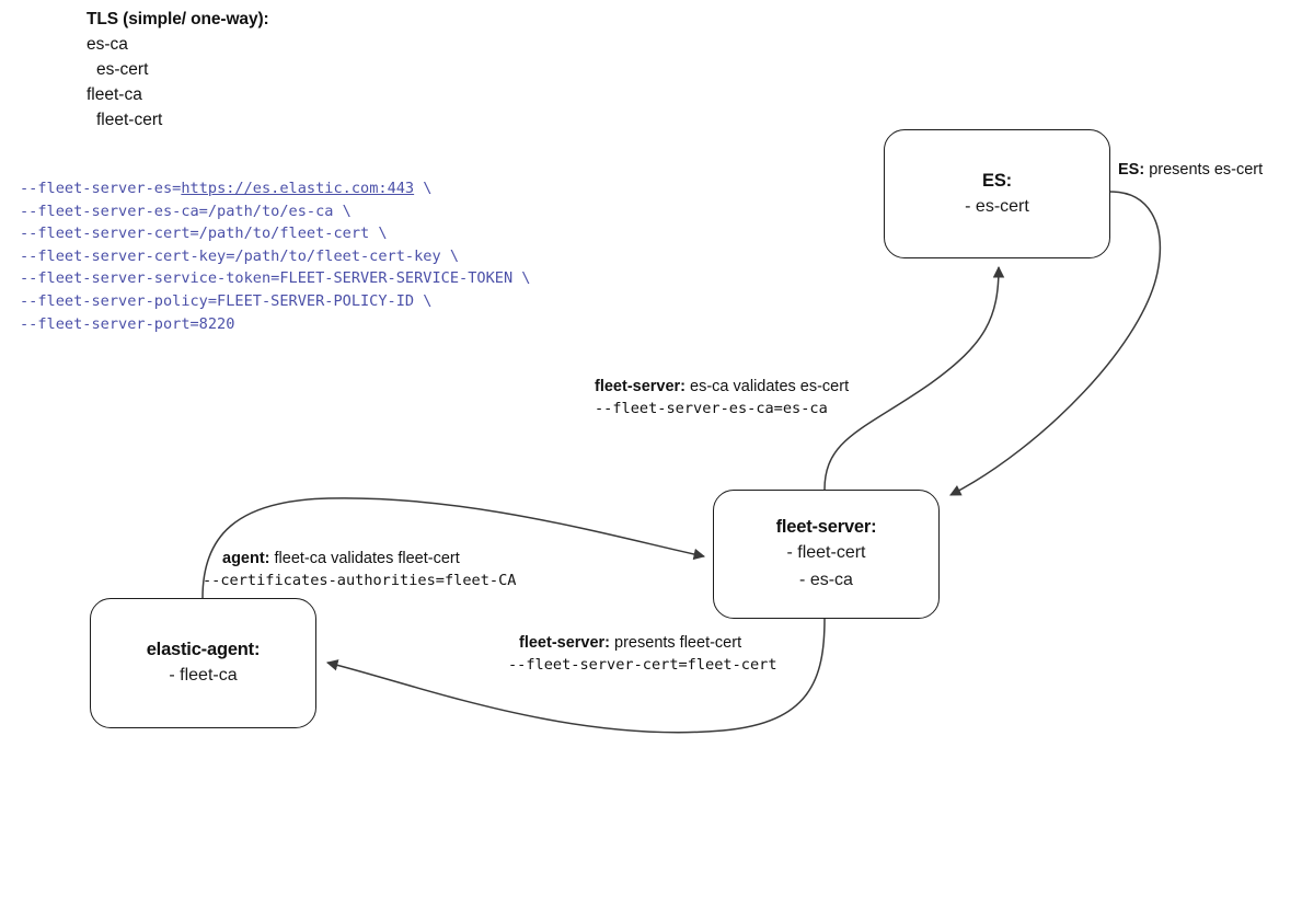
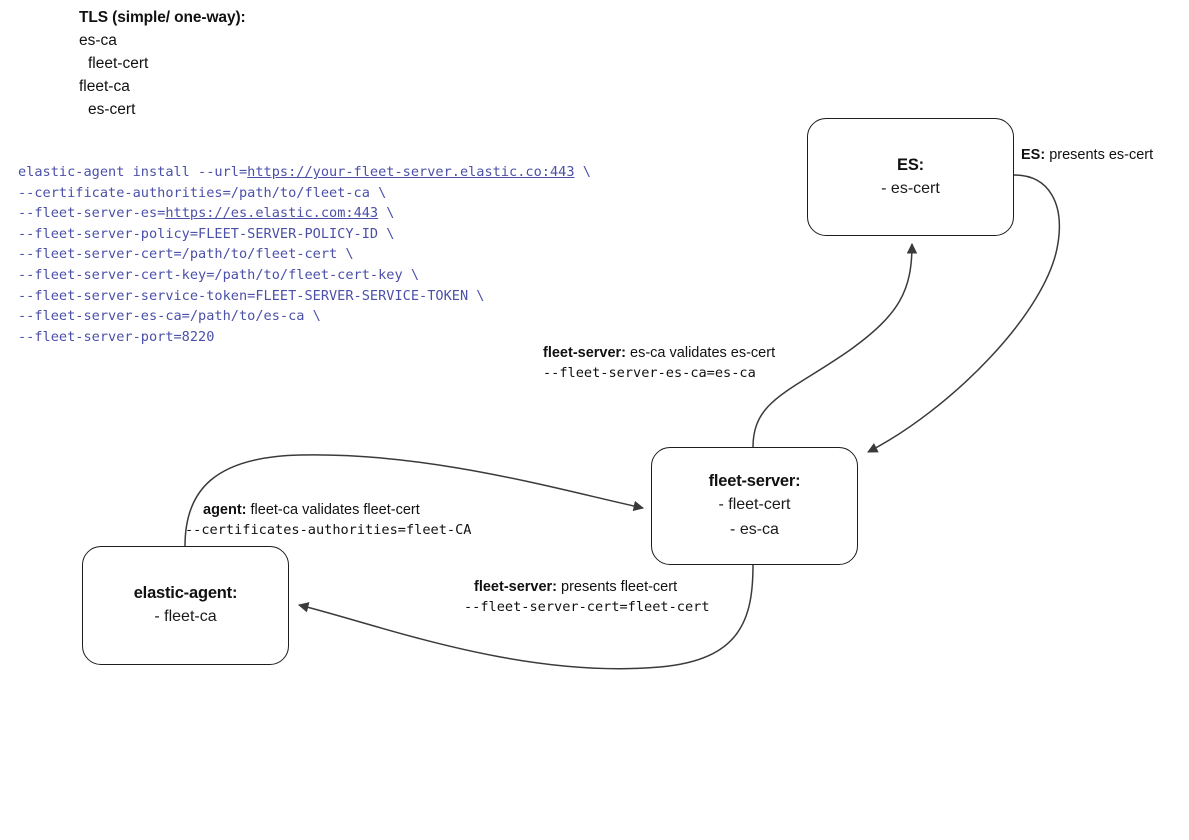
  TLS (simple/ one-way):
  es-ca
- es-cert
+ fleet-cert
  fleet-ca
- fleet-cert
+ es-cert
+ elastic-agent install --url=https://your-fleet-server.elastic.co:443 \
+ --certificate-authorities=/path/to/fleet-ca \
  --fleet-server-es=https://es.elastic.com:443 \
- --fleet-server-es-ca=/path/to/es-ca \
+ --fleet-server-policy=FLEET-SERVER-POLICY-ID \
  --fleet-server-cert=/path/to/fleet-cert \
  --fleet-server-cert-key=/path/to/fleet-cert-key \
  --fleet-server-service-token=FLEET-SERVER-SERVICE-TOKEN \
- --fleet-server-policy=FLEET-SERVER-POLICY-ID \
+ --fleet-server-es-ca=/path/to/es-ca \
  --fleet-server-port=8220
  ES:
  - es-cert
  fleet-server:
  - fleet-cert
  - es-ca
  elastic-agent:
  - fleet-ca
  ES: presents es-cert
  fleet-server: es-ca validates es-cert
  --fleet-server-es-ca=es-ca
  agent: fleet-ca validates fleet-cert
  --certificates-authorities=fleet-CA
  fleet-server: presents fleet-cert
  --fleet-server-cert=fleet-cert
